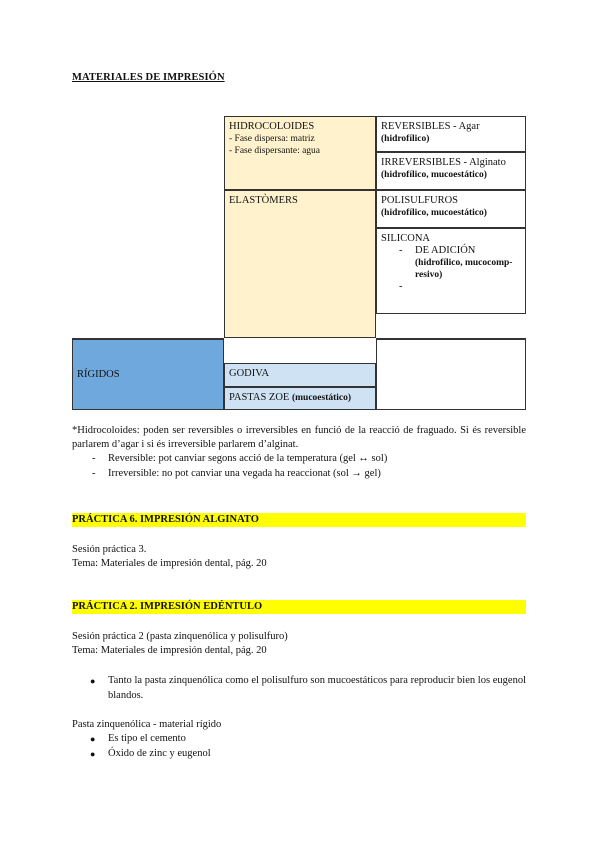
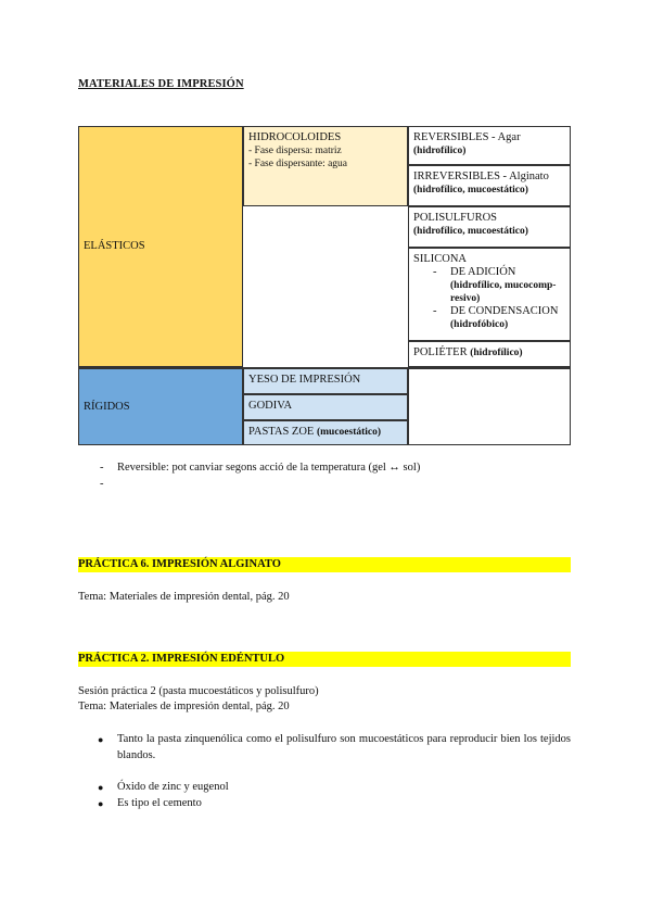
  MATERIALES DE IMPRESIÓN
+ ELÁSTICOS
  HIDROCOLOIDES
  - Fase dispersa: matriz
  - Fase dispersante: agua
- ELASTÒMERS
  REVERSIBLES - Agar
  (hidrofílico)
  IRREVERSIBLES - Alginato
  (hidrofílico, mucoestático)
  POLISULFUROS
  (hidrofílico, mucoestático)
  SILICONA
  -
  DE ADICIÓN
  (hidrofílico, mucocomp-resivo)
  -
+ DE CONDENSACION
+ (hidrofóbico)
+ POLIÉTER (hidrofílico)
  RÍGIDOS
+ YESO DE IMPRESIÓN
  GODIVA
  PASTAS ZOE (mucoestático)
- *Hidrocoloides: poden ser reversibles o irreversibles en funció de la reacció de fraguado. Si és reversible parlarem d’agar i si és irreversible parlarem d’alginat.
  -
  Reversible: pot canviar segons acció de la temperatura (gel ↔ sol)
  -
- Irreversible: no pot canviar una vegada ha reaccionat (sol → gel)
  PRÁCTICA 6. IMPRESIÓN ALGINATO
- Sesión práctica 3.
  Tema: Materiales de impresión dental, pág. 20
  PRÁCTICA 2. IMPRESIÓN EDÉNTULO
- Sesión práctica 2 (pasta zinquenólica y polisulfuro)
+ Sesión práctica 2 (pasta mucoestáticos y polisulfuro)
  Tema: Materiales de impresión dental, pág. 20
  ●
- Tanto la pasta zinquenólica como el polisulfuro son mucoestáticos para reproducir bien los eugenol blandos.
+ Tanto la pasta zinquenólica como el polisulfuro son mucoestáticos para reproducir bien los tejidos blandos.
- Pasta zinquenólica - material rígido
  ●
- Es tipo el cemento
+ Óxido de zinc y eugenol
  ●
- Óxido de zinc y eugenol
+ Es tipo el cemento
